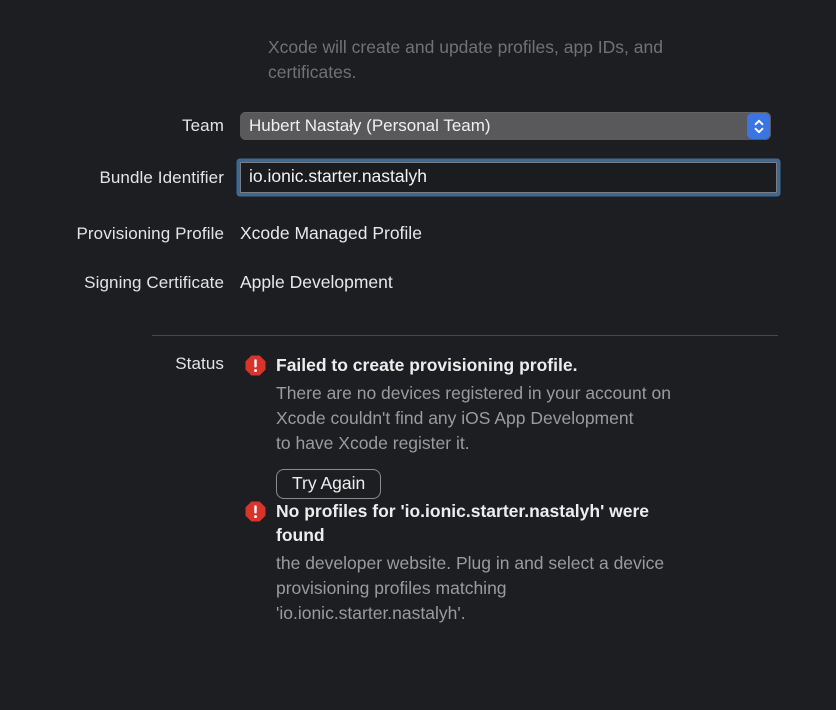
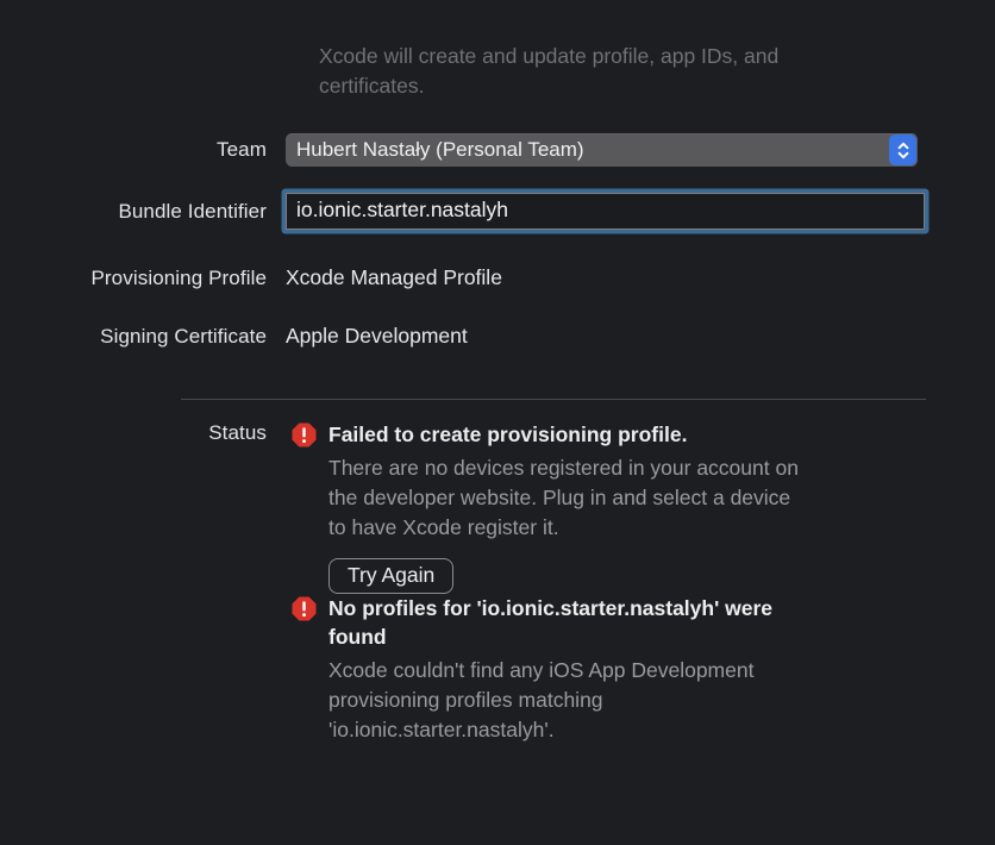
- Xcode will create and update profiles, app IDs, and
+ Xcode will create and update profile, app IDs, and
  certificates.
  Team
  Hubert Nastały (Personal Team)
  Bundle Identifier
  io.ionic.starter.nastalyh
  Provisioning Profile
  Xcode Managed Profile
  Signing Certificate
  Apple Development
  Status
  Failed to create provisioning profile.
  There are no devices registered in your account on
- Xcode couldn't find any iOS App Development
+ the developer website. Plug in and select a device
  to have Xcode register it.
  Try Again
  No profiles for 'io.ionic.starter.nastalyh' were
  found
- the developer website. Plug in and select a device
+ Xcode couldn't find any iOS App Development
  provisioning profiles matching
  'io.ionic.starter.nastalyh'.
